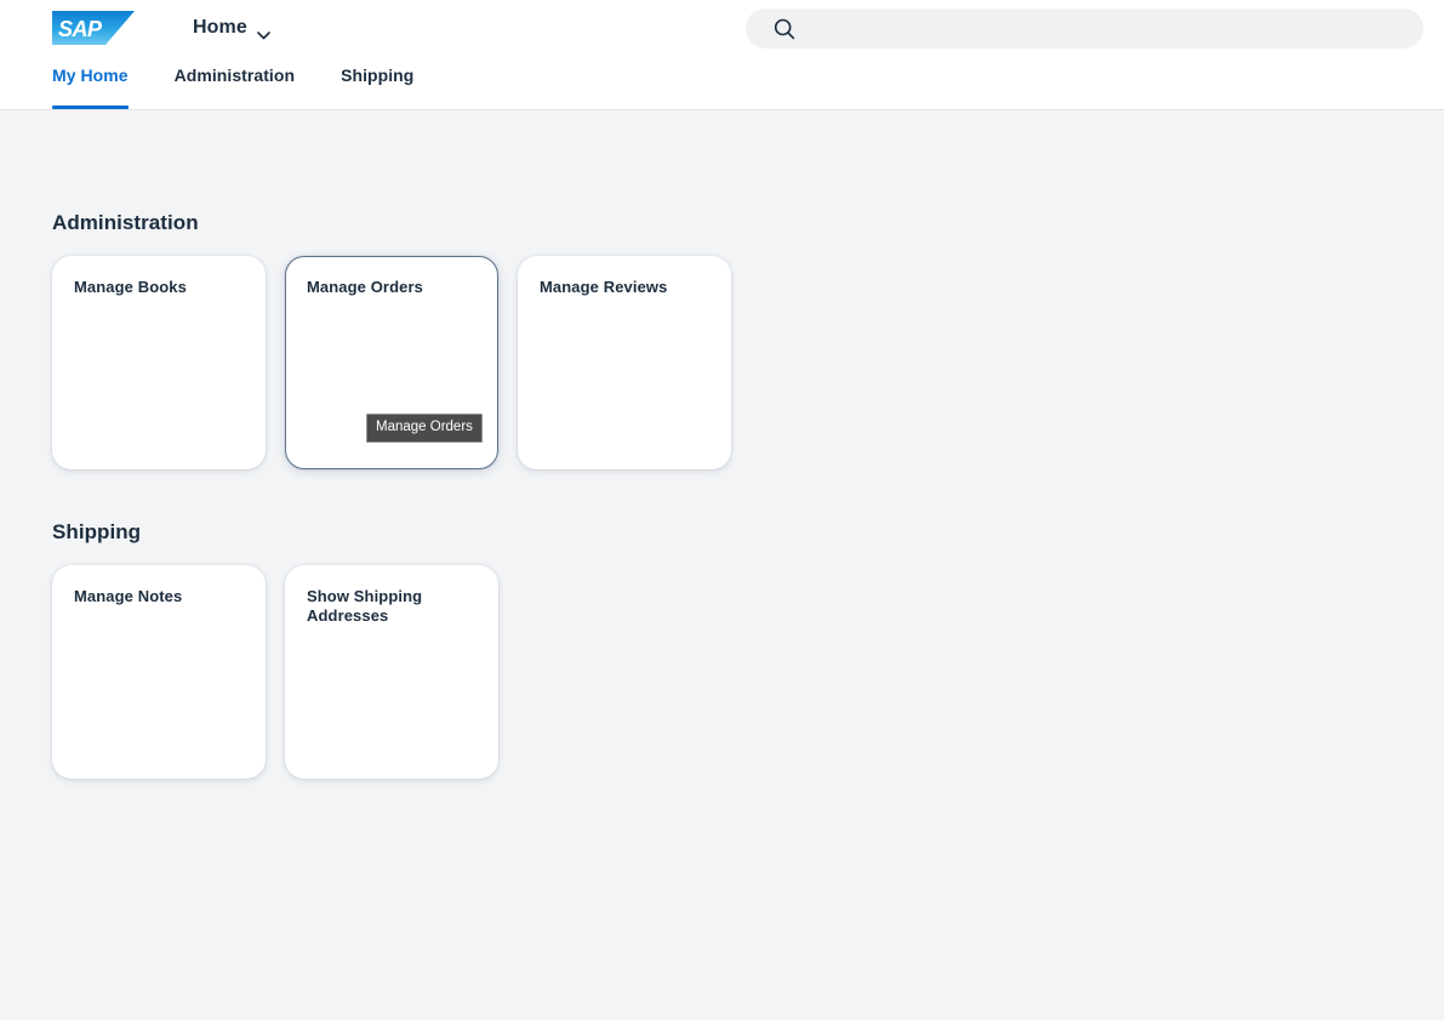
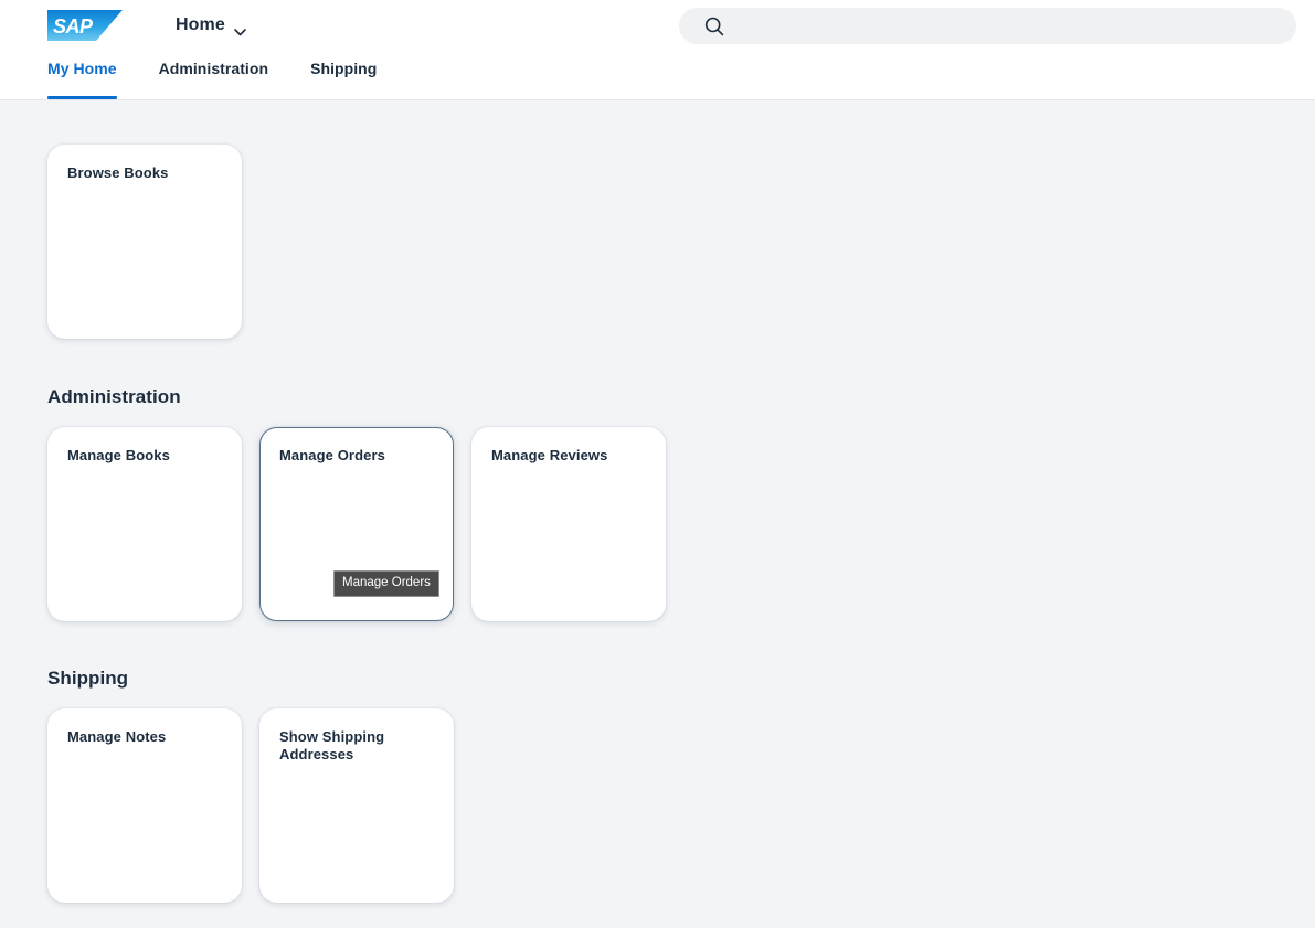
  SAP
  Home
  My Home
  Administration
  Shipping
+ Browse Books
  Administration
  Manage Books
  Manage Orders
  Manage Orders
  Manage Reviews
  Shipping
  Manage Notes
  Show Shipping Addresses
